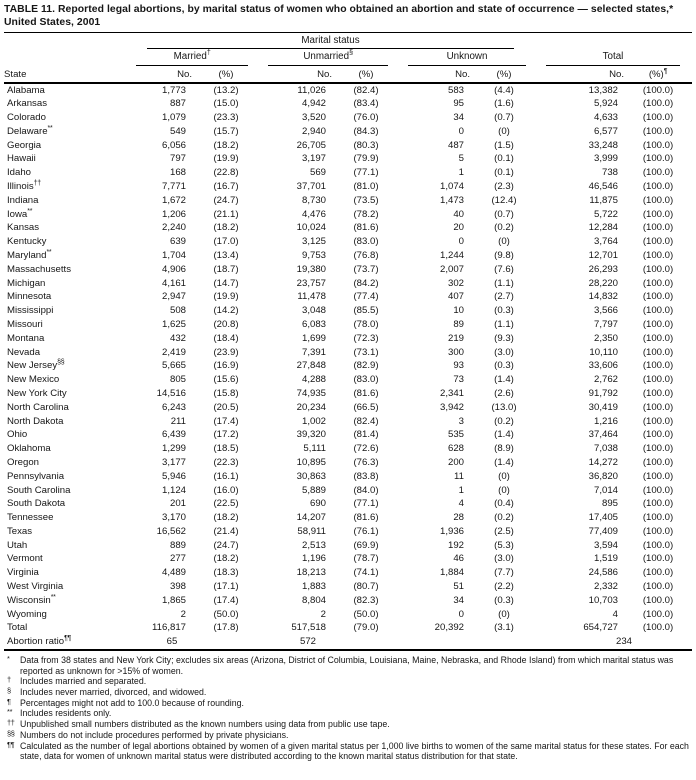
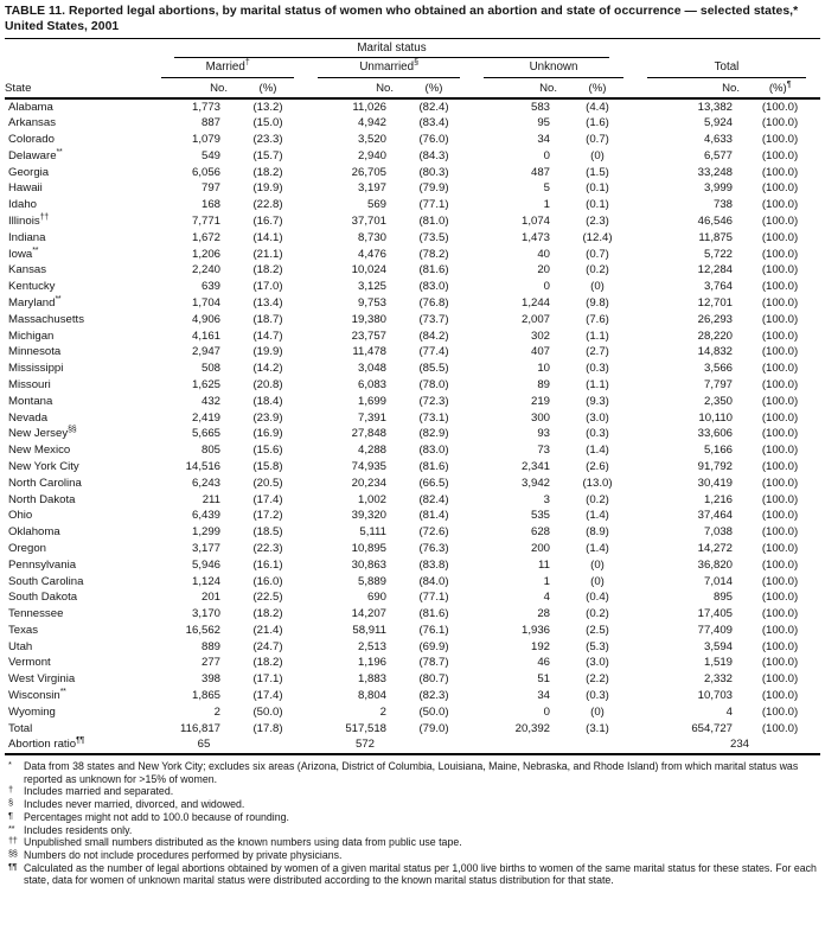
  TABLE 11. Reported legal abortions, by marital status of women who obtained an abortion and state of occurrence — selected states,* United States, 2001
  	Marital status
  	Married	Unmarried	Unknown	Total
  State	No.	(%)	No.	(%)	No.	(%)	No.	(%)
  Alabama	1,773	(13.2)	11,026	(82.4)	583	(4.4)	13,382	(100.0)
  Arkansas	887	(15.0)	4,942	(83.4)	95	(1.6)	5,924	(100.0)
  Colorado	1,079	(23.3)	3,520	(76.0)	34	(0.7)	4,633	(100.0)
  Delaware	549	(15.7)	2,940	(84.3)	0	(0)	6,577	(100.0)
  Georgia	6,056	(18.2)	26,705	(80.3)	487	(1.5)	33,248	(100.0)
  Hawaii	797	(19.9)	3,197	(79.9)	5	(0.1)	3,999	(100.0)
  Idaho	168	(22.8)	569	(77.1)	1	(0.1)	738	(100.0)
  Illinois	7,771	(16.7)	37,701	(81.0)	1,074	(2.3)	46,546	(100.0)
- Indiana	1,672	(24.7)	8,730	(73.5)	1,473	(12.4)	11,875	(100.0)
+ Indiana	1,672	(14.1)	8,730	(73.5)	1,473	(12.4)	11,875	(100.0)
  Iowa	1,206	(21.1)	4,476	(78.2)	40	(0.7)	5,722	(100.0)
  Kansas	2,240	(18.2)	10,024	(81.6)	20	(0.2)	12,284	(100.0)
  Kentucky	639	(17.0)	3,125	(83.0)	0	(0)	3,764	(100.0)
  Maryland	1,704	(13.4)	9,753	(76.8)	1,244	(9.8)	12,701	(100.0)
  Massachusetts	4,906	(18.7)	19,380	(73.7)	2,007	(7.6)	26,293	(100.0)
  Michigan	4,161	(14.7)	23,757	(84.2)	302	(1.1)	28,220	(100.0)
  Minnesota	2,947	(19.9)	11,478	(77.4)	407	(2.7)	14,832	(100.0)
  Mississippi	508	(14.2)	3,048	(85.5)	10	(0.3)	3,566	(100.0)
  Missouri	1,625	(20.8)	6,083	(78.0)	89	(1.1)	7,797	(100.0)
  Montana	432	(18.4)	1,699	(72.3)	219	(9.3)	2,350	(100.0)
  Nevada	2,419	(23.9)	7,391	(73.1)	300	(3.0)	10,110	(100.0)
  New Jersey	5,665	(16.9)	27,848	(82.9)	93	(0.3)	33,606	(100.0)
- New Mexico	805	(15.6)	4,288	(83.0)	73	(1.4)	2,762	(100.0)
+ New Mexico	805	(15.6)	4,288	(83.0)	73	(1.4)	5,166	(100.0)
  New York City	14,516	(15.8)	74,935	(81.6)	2,341	(2.6)	91,792	(100.0)
  North Carolina	6,243	(20.5)	20,234	(66.5)	3,942	(13.0)	30,419	(100.0)
  North Dakota	211	(17.4)	1,002	(82.4)	3	(0.2)	1,216	(100.0)
  Ohio	6,439	(17.2)	39,320	(81.4)	535	(1.4)	37,464	(100.0)
  Oklahoma	1,299	(18.5)	5,111	(72.6)	628	(8.9)	7,038	(100.0)
  Oregon	3,177	(22.3)	10,895	(76.3)	200	(1.4)	14,272	(100.0)
  Pennsylvania	5,946	(16.1)	30,863	(83.8)	11	(0)	36,820	(100.0)
  South Carolina	1,124	(16.0)	5,889	(84.0)	1	(0)	7,014	(100.0)
  South Dakota	201	(22.5)	690	(77.1)	4	(0.4)	895	(100.0)
  Tennessee	3,170	(18.2)	14,207	(81.6)	28	(0.2)	17,405	(100.0)
  Texas	16,562	(21.4)	58,911	(76.1)	1,936	(2.5)	77,409	(100.0)
  Utah	889	(24.7)	2,513	(69.9)	192	(5.3)	3,594	(100.0)
  Vermont	277	(18.2)	1,196	(78.7)	46	(3.0)	1,519	(100.0)
- Virginia	4,489	(18.3)	18,213	(74.1)	1,884	(7.7)	24,586	(100.0)
  West Virginia	398	(17.1)	1,883	(80.7)	51	(2.2)	2,332	(100.0)
  Wisconsin	1,865	(17.4)	8,804	(82.3)	34	(0.3)	10,703	(100.0)
  Wyoming	2	(50.0)	2	(50.0)	0	(0)	4	(100.0)
  Total	116,817	(17.8)	517,518	(79.0)	20,392	(3.1)	654,727	(100.0)
  Abortion ratio	65	572		234
  *
  Data from 38 states and New York City; excludes six areas (Arizona, District of Columbia, Louisiana, Maine, Nebraska, and Rhode Island) from which marital status was reported as unknown for >15% of women.
  †
  Includes married and separated.
  §
  Includes never married, divorced, and widowed.
  ¶
  Percentages might not add to 100.0 because of rounding.
  **
  Includes residents only.
  ††
  Unpublished small numbers distributed as the known numbers using data from public use tape.
  §§
  Numbers do not include procedures performed by private physicians.
  ¶¶
  Calculated as the number of legal abortions obtained by women of a given marital status per 1,000 live births to women of the same marital status for these states. For each state, data for women of unknown marital status were distributed according to the known marital status distribution for that state.
